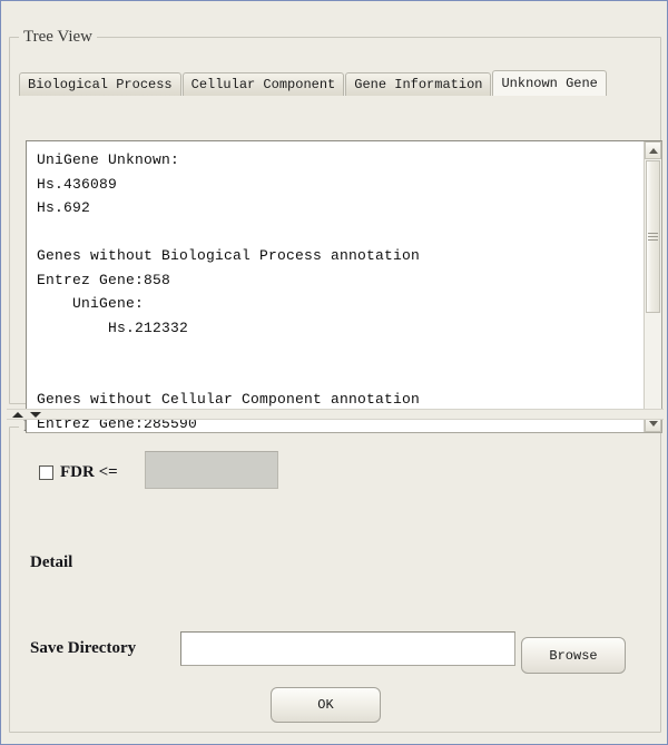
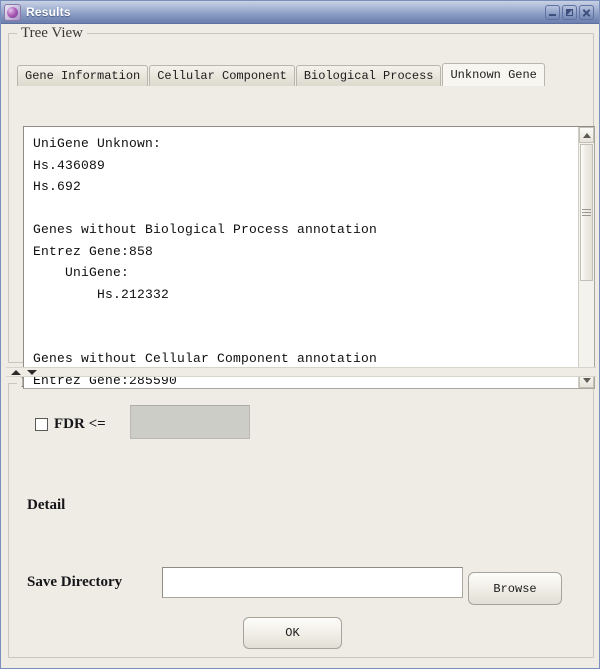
+ Results
  Tree View
- Biological Process
+ Gene Information
  Cellular Component
- Gene Information
+ Biological Process
  Unknown Gene
  UniGene Unknown:
  Hs.436089
  Hs.692
  Genes without Biological Process annotation
  Entrez Gene:858
  UniGene:
  Hs.212332
  Genes without Cellular Component annotation
  Entrez Gene:285590
  FDR <=
  Detail
  Save Directory
  Browse
  OK
